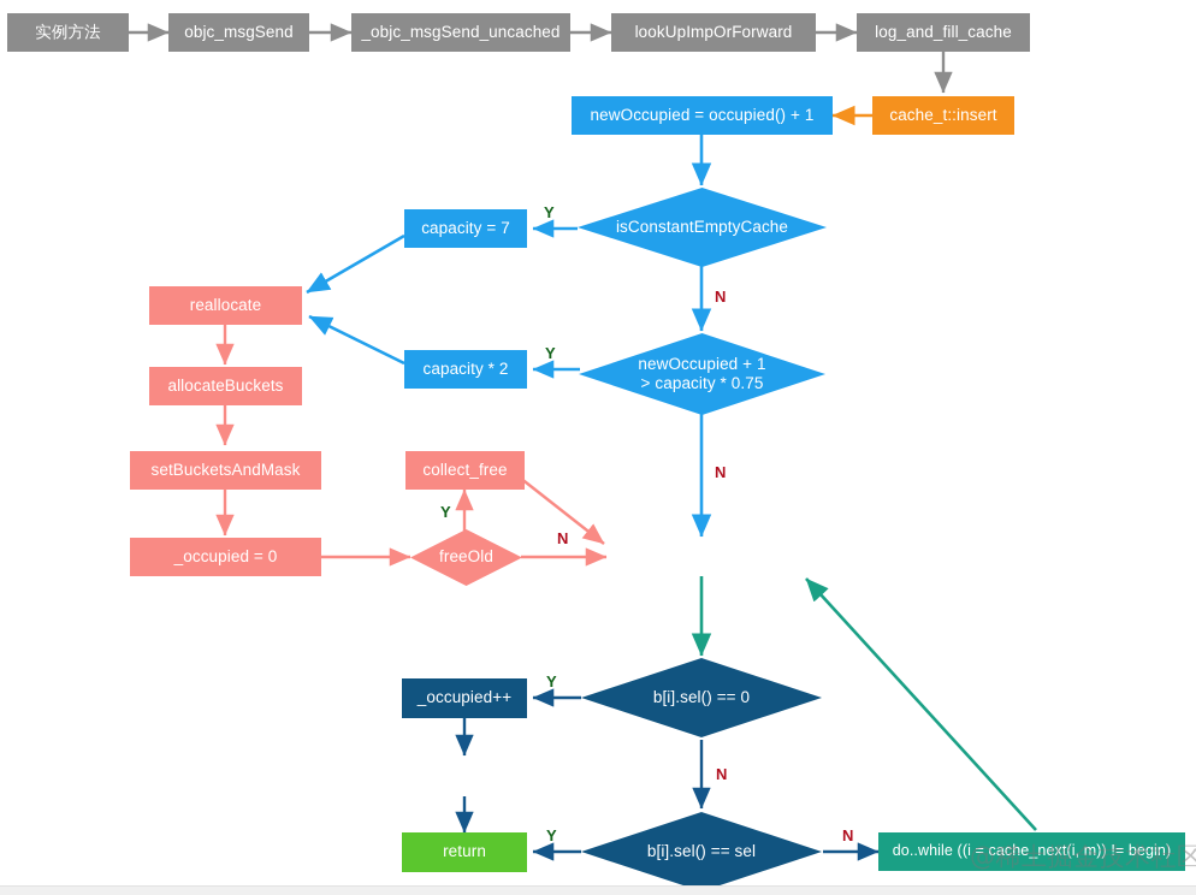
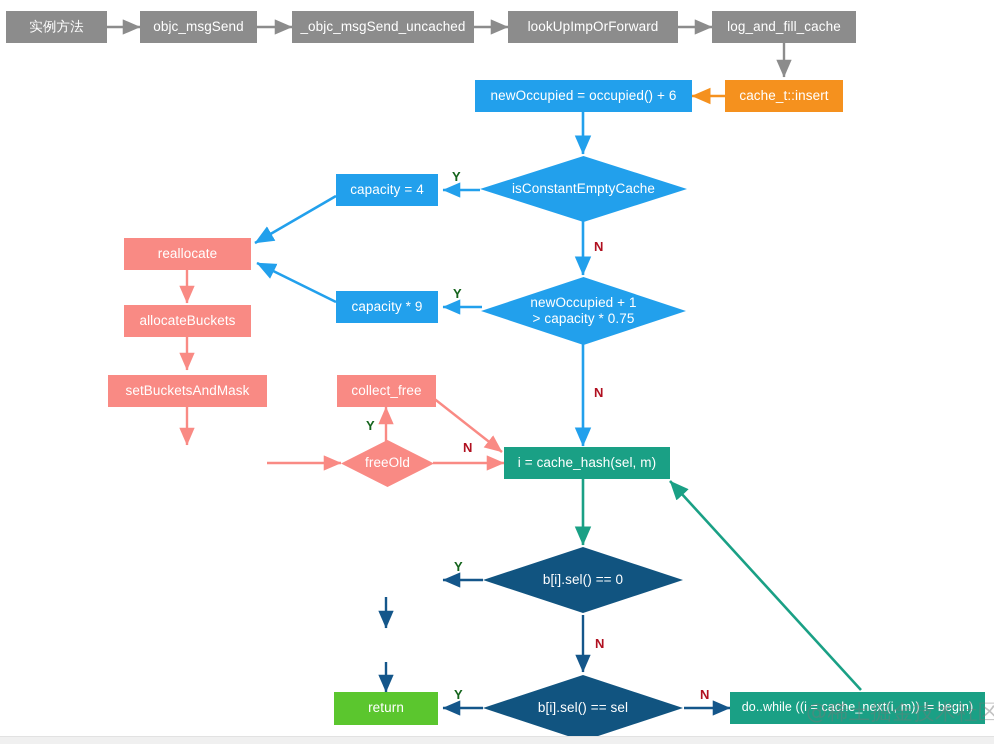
  实例方法
  objc_msgSend
  _objc_msgSend_uncached
  lookUpImpOrForward
  log_and_fill_cache
  cache_t::insert
- newOccupied = occupied() + 1
+ newOccupied = occupied() + 6
  isConstantEmptyCache
- capacity = 7
+ capacity = 4
  newOccupied + 1
  > capacity * 0.75
- capacity * 2
+ capacity * 9
  reallocate
  allocateBuckets
  setBucketsAndMask
- _occupied = 0
  collect_free
  freeOld
+ i = cache_hash(sel, m)
  b[i].sel() == 0
- _occupied++
  return
  b[i].sel() == sel
  do..while ((i = cache_next(i, m)) != begin)
  Y
  N
  Y
  N
  Y
  N
  Y
  N
  Y
  N
  @稀土掘金技术社区
